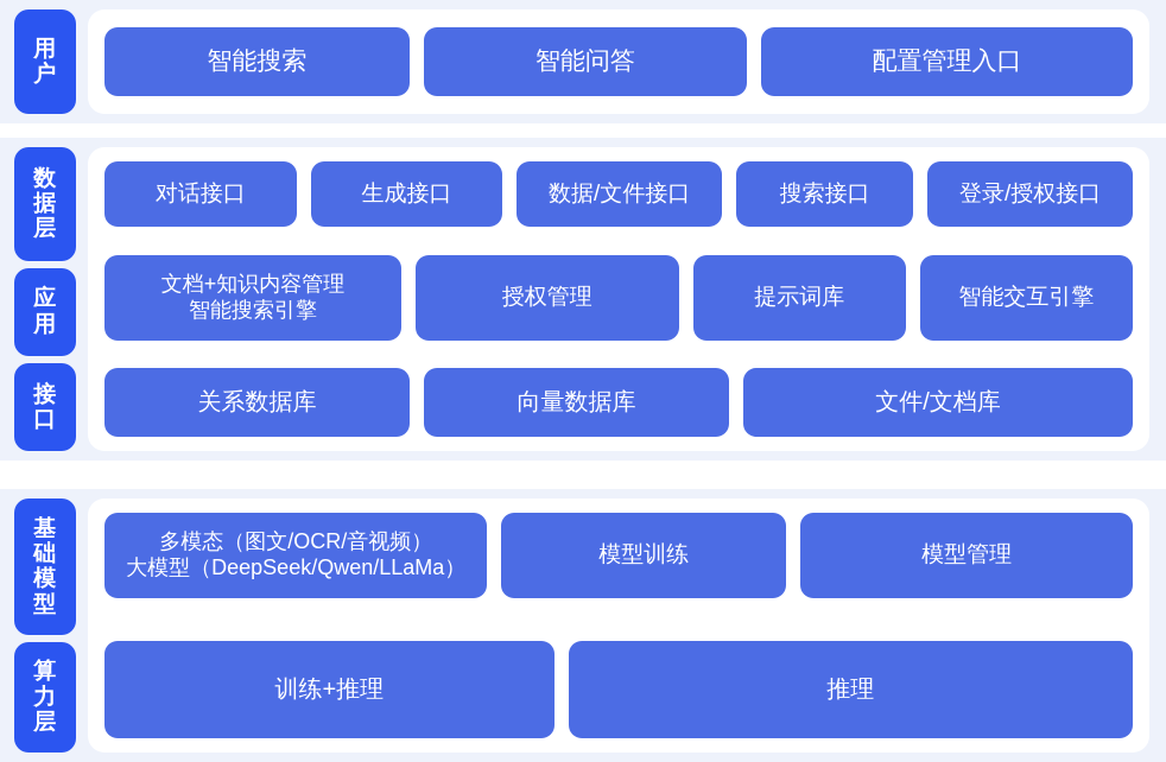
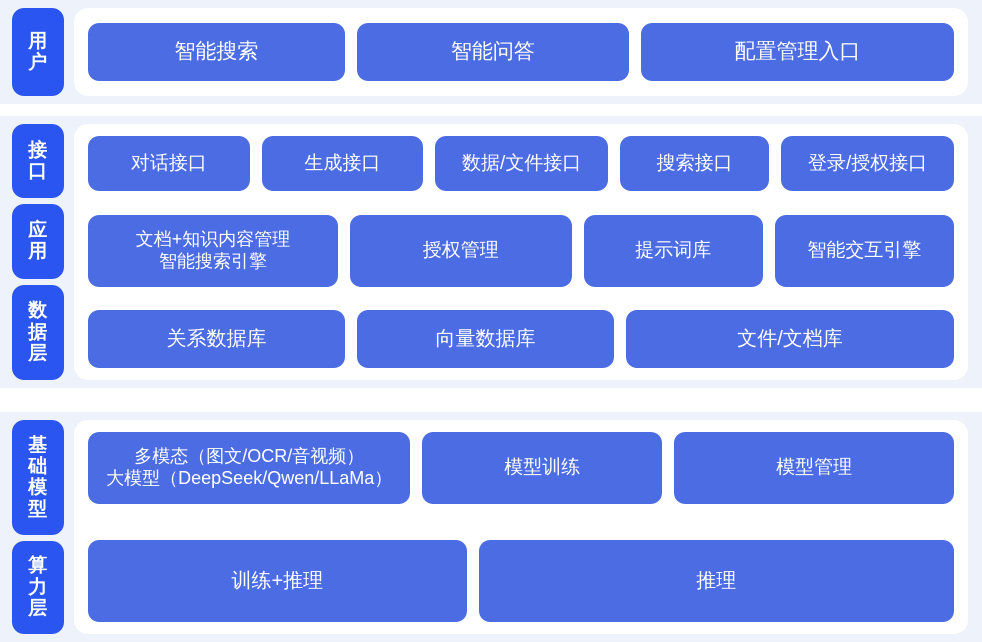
  用户
  智能搜索
  智能问答
  配置管理入口
- 数据层
+ 接口
  应用
- 接口
+ 数据层
  对话接口
  生成接口
  数据/文件接口
  搜索接口
  登录/授权接口
  文档+知识内容管理
  智能搜索引擎
  授权管理
  提示词库
  智能交互引擎
  关系数据库
  向量数据库
  文件/文档库
  基础模型
  算力层
  多模态（图文/OCR/音视频）
  大模型（DeepSeek/Qwen/LLaMa）
  模型训练
  模型管理
  训练+推理
  推理
